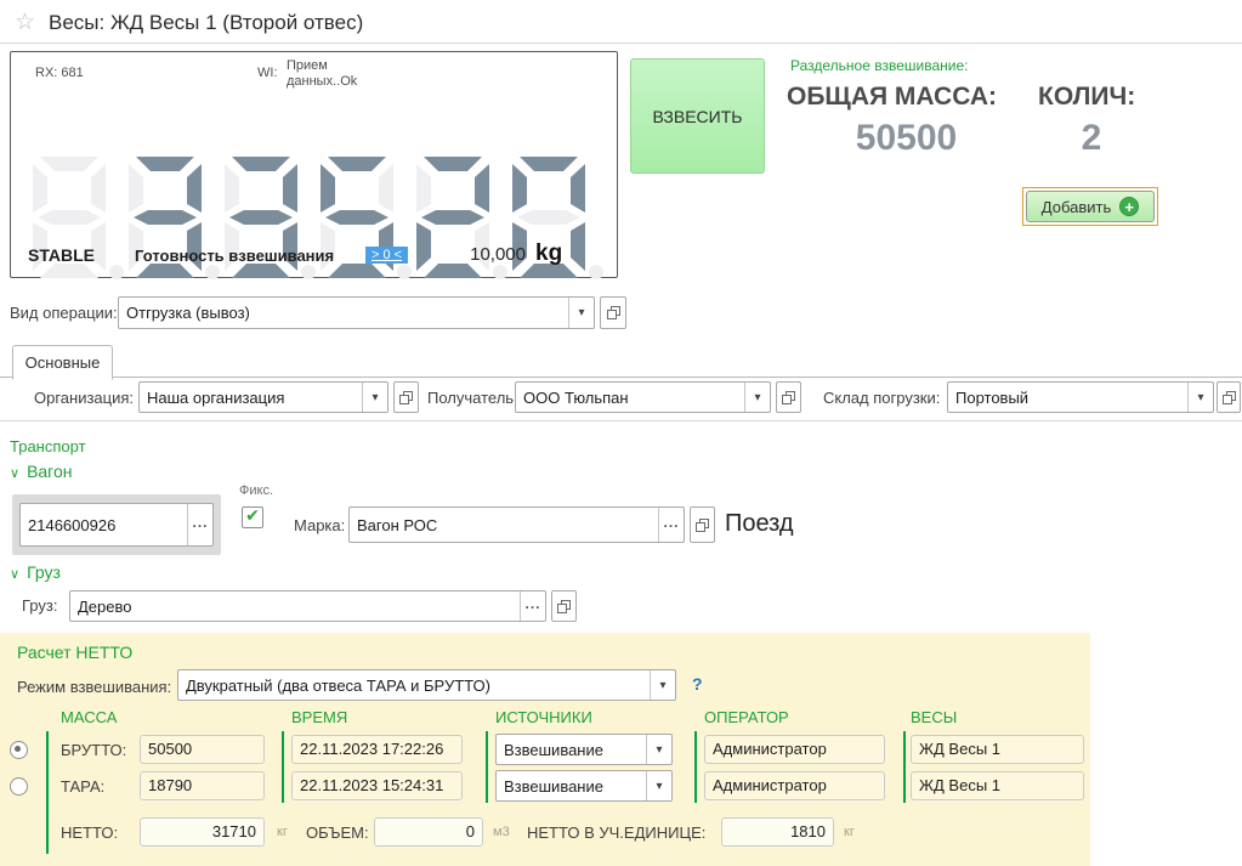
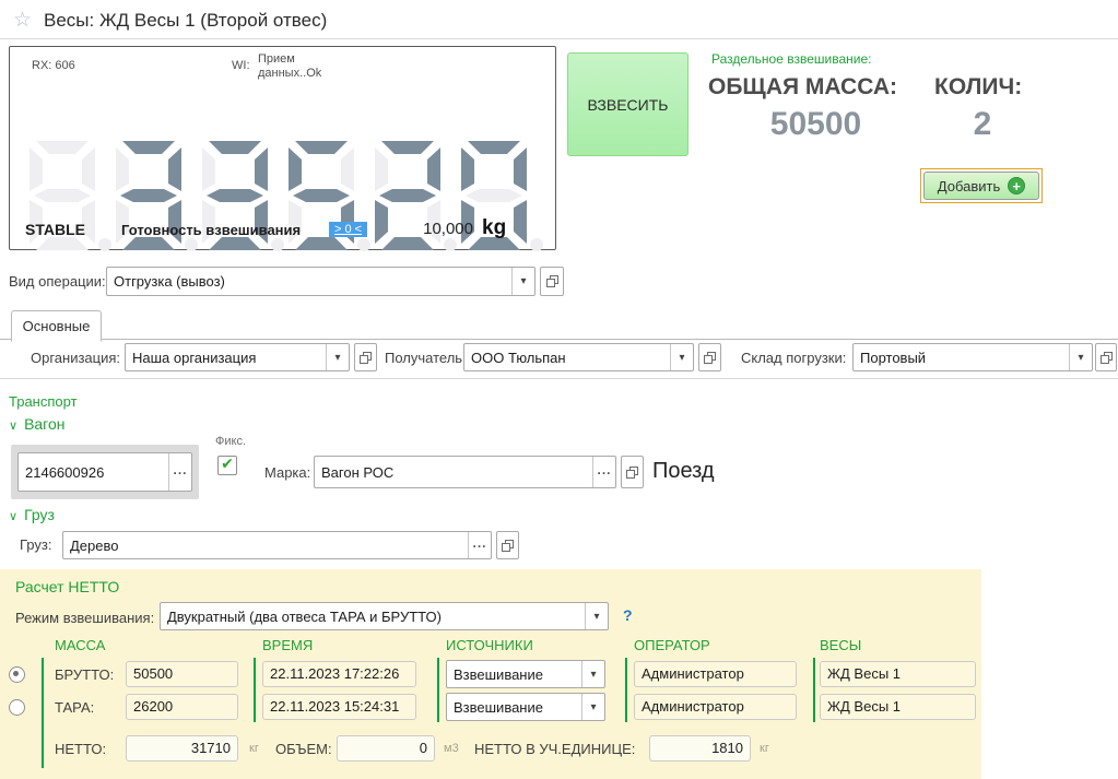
  ☆
  Весы: ЖД Весы 1 (Второй отвес)
- RX: 681
+ RX: 606
  WI:
  Прием данных..Ok
  STABLE
  Готовность взвешивания
  > 0 <
  10,000
  kg
  ВЗВЕСИТЬ
  Раздельное взвешивание:
  ОБЩАЯ МАССА:
  КОЛИЧ:
  50500
  2
  Добавить
  +
  Вид операции:
  Отгрузка (вывоз)
  ▾
  Основные
  Организация:
  Наша организация
  ▾
  Получатель
  ООО Тюльпан
  ▾
  Склад погрузки:
  Портовый
  ▾
  Транспорт
  ∨ Вагон
  2146600926
  ...
  Фикс.
  ✔
  Марка:
  Вагон РОС
  ...
  Поезд
  ∨ Груз
  Груз:
  Дерево
  ...
  Расчет НЕТТО
  Режим взвешивания:
  Двукратный (два отвеса ТАРА и БРУТТО)
  ▾
  ?
  МАССА
  ВРЕМЯ
  ИСТОЧНИКИ
  ОПЕРАТОР
  ВЕСЫ
  БРУТТО:
  50500
  22.11.2023 17:22:26
  Взвешивание
  ▾
  Администратор
  ЖД Весы 1
  ТАРА:
- 18790
+ 26200
  22.11.2023 15:24:31
  Взвешивание
  ▾
  Администратор
  ЖД Весы 1
  НЕТТО:
  31710
  кг
  ОБЪЕМ:
  0
  м3
  НЕТТО В УЧ.ЕДИНИЦЕ:
  1810
  кг
